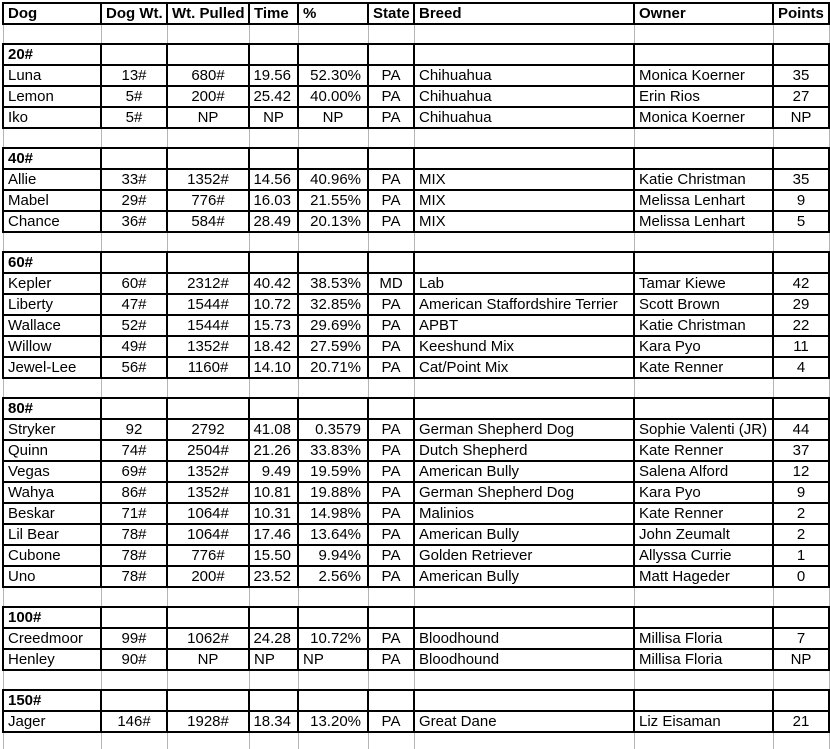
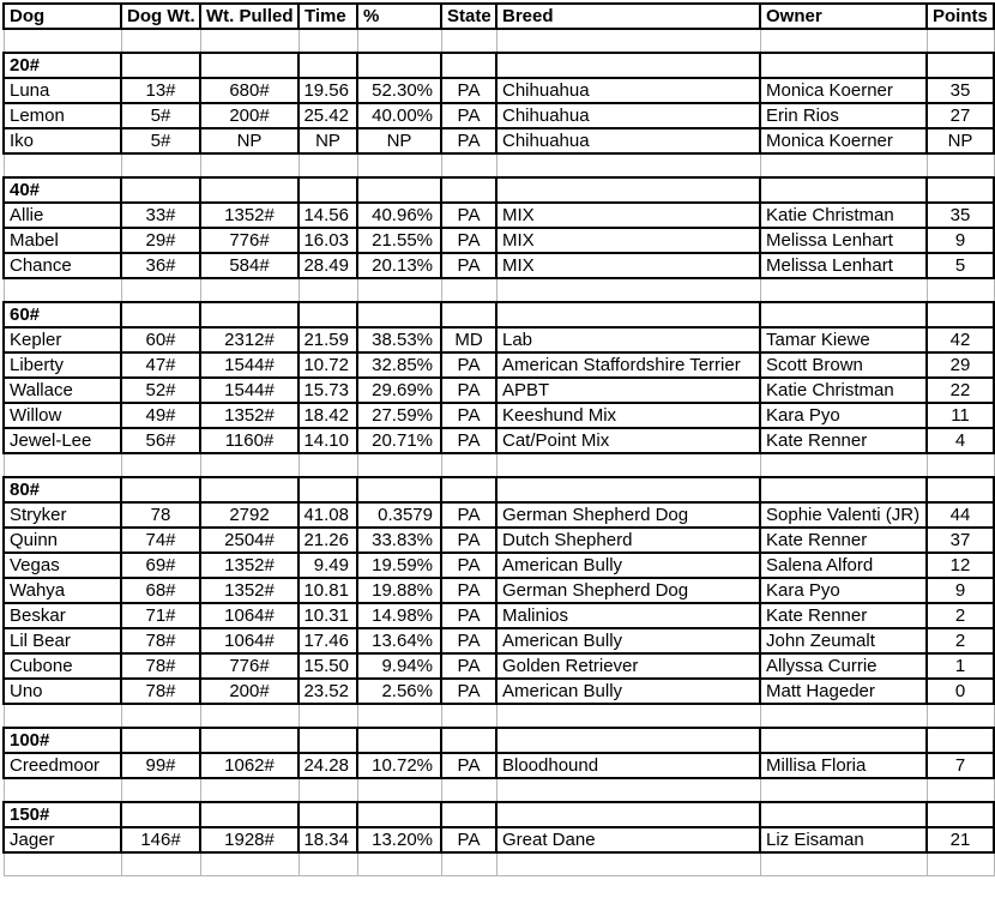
  Dog	Dog Wt.	Wt. Pulled	Time	%	State	Breed	Owner	Points
  20#
  Luna	13#	680#	19.56	52.30%	PA	Chihuahua	Monica Koerner	35
  Lemon	5#	200#	25.42	40.00%	PA	Chihuahua	Erin Rios	27
  Iko	5#	NP	NP	NP	PA	Chihuahua	Monica Koerner	NP
  40#
  Allie	33#	1352#	14.56	40.96%	PA	MIX	Katie Christman	35
  Mabel	29#	776#	16.03	21.55%	PA	MIX	Melissa Lenhart	9
  Chance	36#	584#	28.49	20.13%	PA	MIX	Melissa Lenhart	5
  60#
- Kepler	60#	2312#	40.42	38.53%	MD	Lab	Tamar Kiewe	42
+ Kepler	60#	2312#	21.59	38.53%	MD	Lab	Tamar Kiewe	42
  Liberty	47#	1544#	10.72	32.85%	PA	American Staffordshire Terrier	Scott Brown	29
  Wallace	52#	1544#	15.73	29.69%	PA	APBT	Katie Christman	22
  Willow	49#	1352#	18.42	27.59%	PA	Keeshund Mix	Kara Pyo	11
  Jewel-Lee	56#	1160#	14.10	20.71%	PA	Cat/Point Mix	Kate Renner	4
  80#
- Stryker	92	2792	41.08	0.3579	PA	German Shepherd Dog	Sophie Valenti (JR)	44
+ Stryker	78	2792	41.08	0.3579	PA	German Shepherd Dog	Sophie Valenti (JR)	44
  Quinn	74#	2504#	21.26	33.83%	PA	Dutch Shepherd	Kate Renner	37
  Vegas	69#	1352#	9.49	19.59%	PA	American Bully	Salena Alford	12
- Wahya	86#	1352#	10.81	19.88%	PA	German Shepherd Dog	Kara Pyo	9
+ Wahya	68#	1352#	10.81	19.88%	PA	German Shepherd Dog	Kara Pyo	9
  Beskar	71#	1064#	10.31	14.98%	PA	Malinios	Kate Renner	2
  Lil Bear	78#	1064#	17.46	13.64%	PA	American Bully	John Zeumalt	2
  Cubone	78#	776#	15.50	9.94%	PA	Golden Retriever	Allyssa Currie	1
  Uno	78#	200#	23.52	2.56%	PA	American Bully	Matt Hageder	0
  100#
  Creedmoor	99#	1062#	24.28	10.72%	PA	Bloodhound	Millisa Floria	7
- Henley	90#	NP	NP	NP	PA	Bloodhound	Millisa Floria	NP
  150#
  Jager	146#	1928#	18.34	13.20%	PA	Great Dane	Liz Eisaman	21
